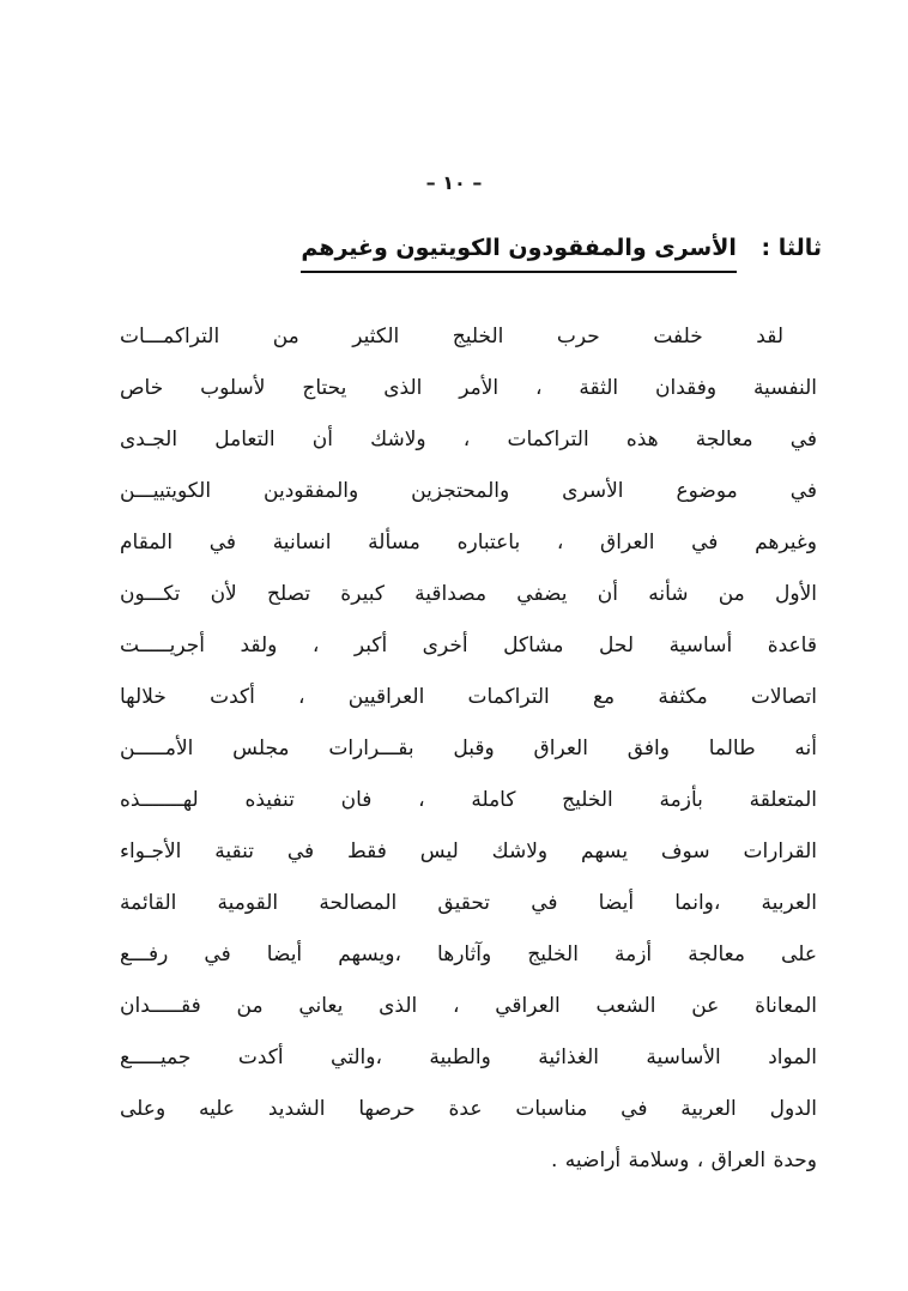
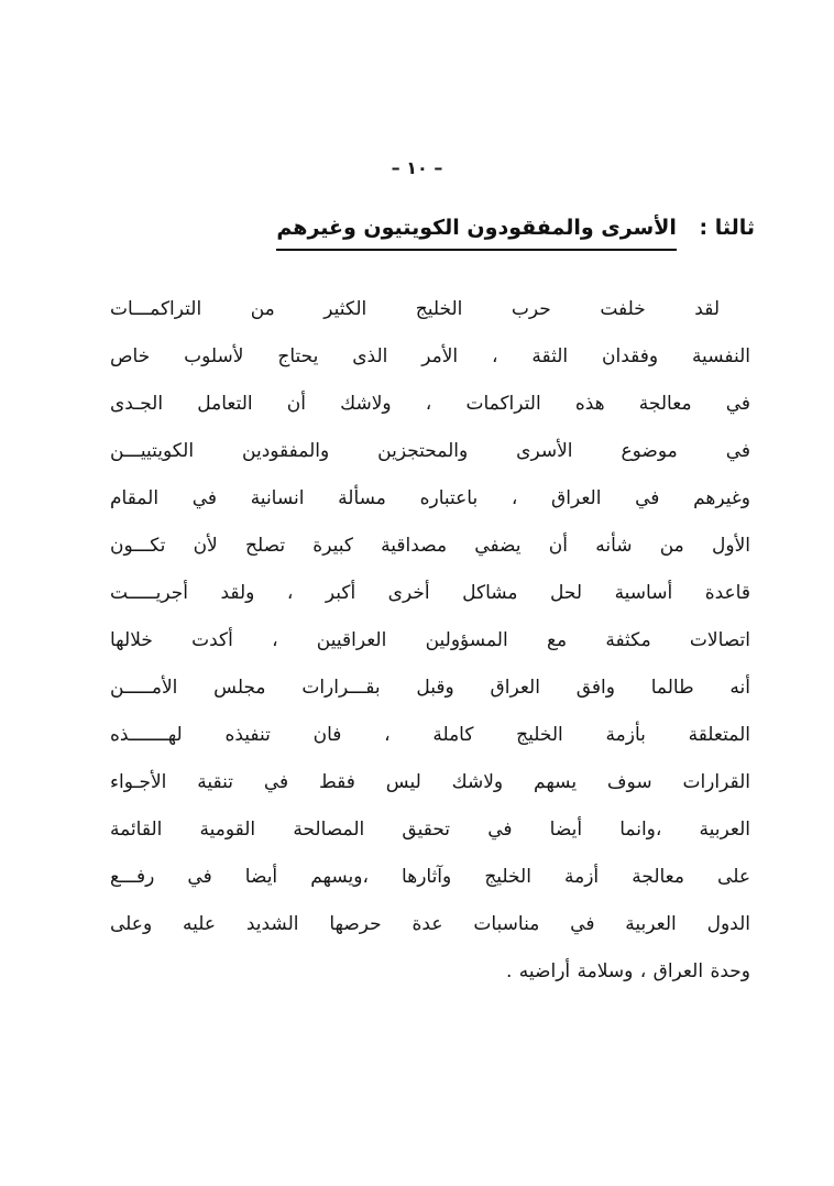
  – ١٠ –
  ثالثا : الأسرى والمفقودون الكويتيون وغيرهم
  لقد خلفت حرب الخليج الكثير من التراكمـــات
  النفسية وفقدان الثقة ، الأمر الذى يحتاج لأسلوب خاص
  في معالجة هذه التراكمات ، ولاشك أن التعامل الجـدى
  في موضوع الأسرى والمحتجزين والمفقودين الكويتييـــن
  وغيرهم في العراق ، باعتباره مسألة انسانية في المقام
  الأول من شأنه أن يضفي مصداقية كبيرة تصلح لأن تكـــون
  قاعدة أساسية لحل مشاكل أخرى أكبر ، ولقد أجريـــــت
- اتصالات مكثفة مع التراكمات العراقيين ، أكدت خلالها
+ اتصالات مكثفة مع المسؤولين العراقيين ، أكدت خلالها
  أنه طالما وافق العراق وقبل بقـــرارات مجلس الأمـــــن
  المتعلقة بأزمة الخليج كاملة ، فان تنفيذه لهـــــــذه
  القرارات سوف يسهم ولاشك ليس فقط في تنقية الأجـواء
  العربية ،وانما أيضا في تحقيق المصالحة القومية القائمة
  على معالجة أزمة الخليج وآثارها ،ويسهم أيضا في رفـــع
- المعاناة عن الشعب العراقي ، الذى يعاني من فقـــــدان
- المواد الأساسية الغذائية والطبية ،والتي أكدت جميـــــع
  الدول العربية في مناسبات عدة حرصها الشديد عليه وعلى
  وحدة العراق ، وسلامة أراضيه .
